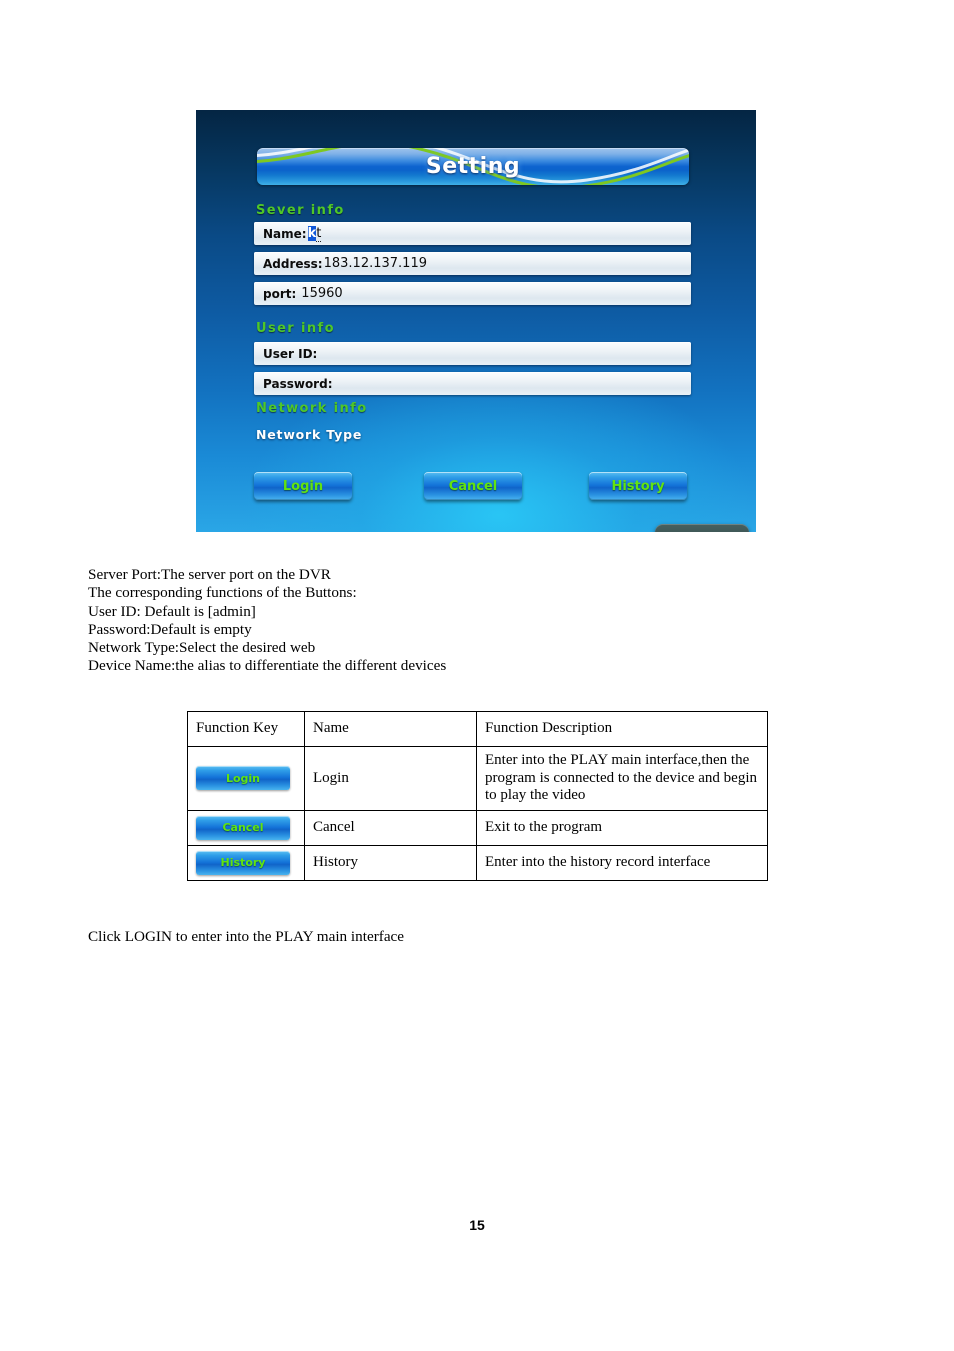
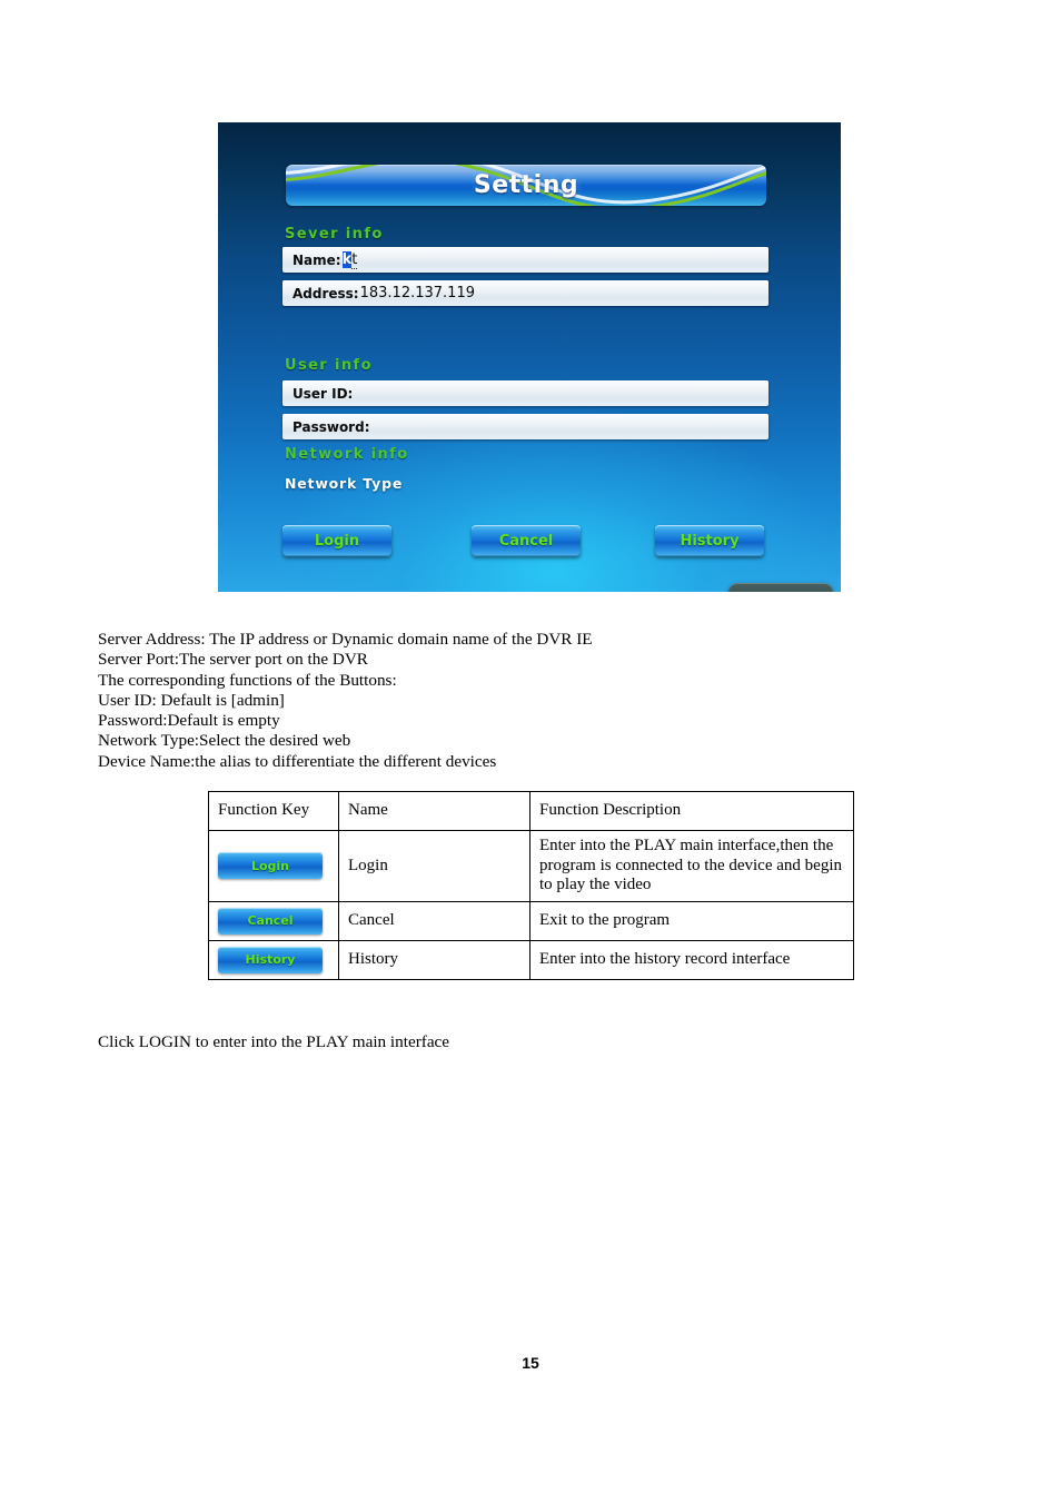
  Setting
  Sever info
  Name:
  kt
  Address:
  183.12.137.119
- port:
- 15960
  User info
  User ID:
  Password:
  Network info
  Network Type
  Login
  Cancel
  History
+ Server Address: The IP address or Dynamic domain name of the DVR IE
  Server Port:The server port on the DVR
  The corresponding functions of the Buttons:
  User ID: Default is [admin]
  Password:Default is empty
  Network Type:Select the desired web
  Device Name:the alias to differentiate the different devices
  Function Key	Name	Function Description
  Login	Login	Enter into the PLAY main interface,then the program is connected to the device and begin to play the video
  Cancel	Cancel	Exit to the program
  History	History	Enter into the history record interface
  Click LOGIN to enter into the PLAY main interface
  15
